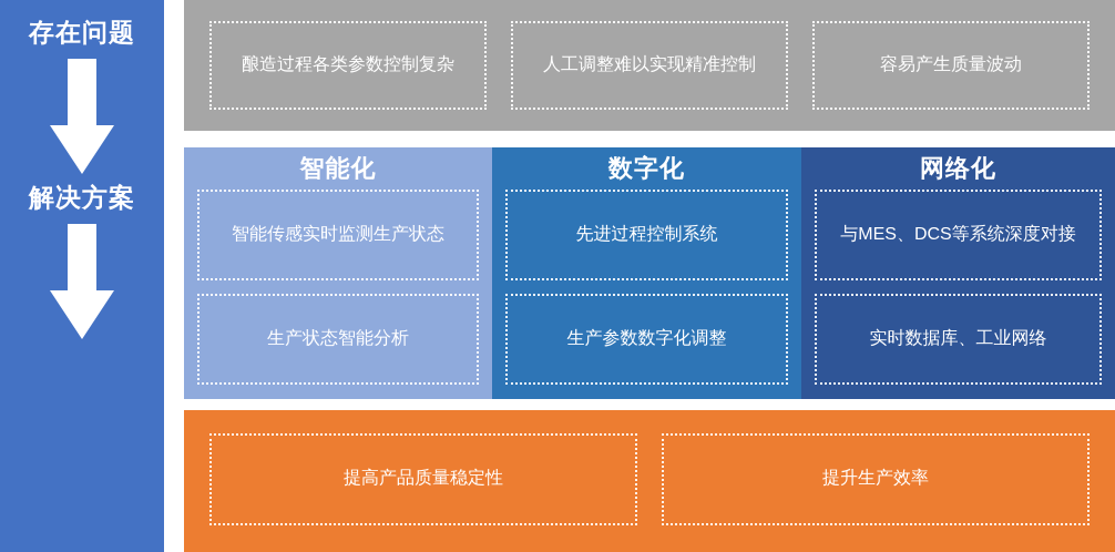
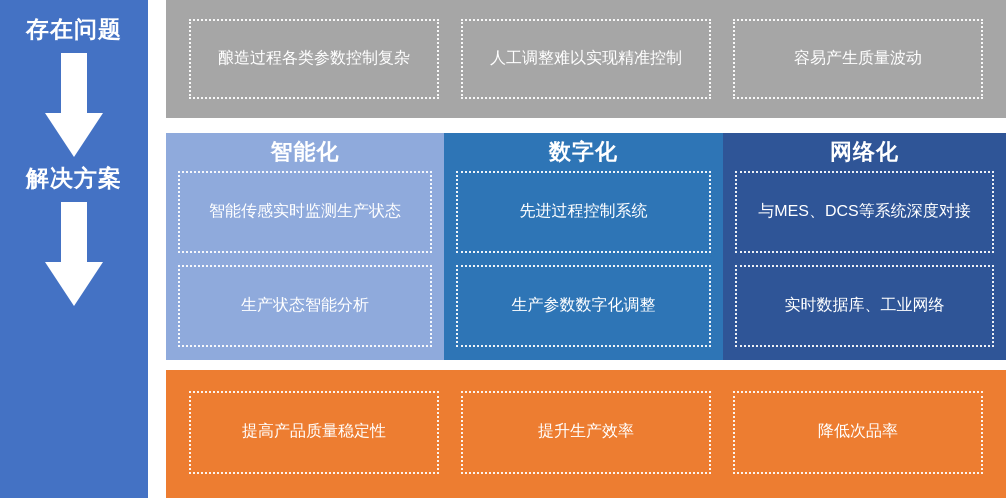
  存在问题
  解决方案
  酿造过程各类参数控制复杂
  人工调整难以实现精准控制
  容易产生质量波动
  智能化
  智能传感实时监测生产状态
  生产状态智能分析
  数字化
  先进过程控制系统
  生产参数数字化调整
  网络化
  与MES、DCS等系统深度对接
  实时数据库、工业网络
  提高产品质量稳定性
  提升生产效率
+ 降低次品率
